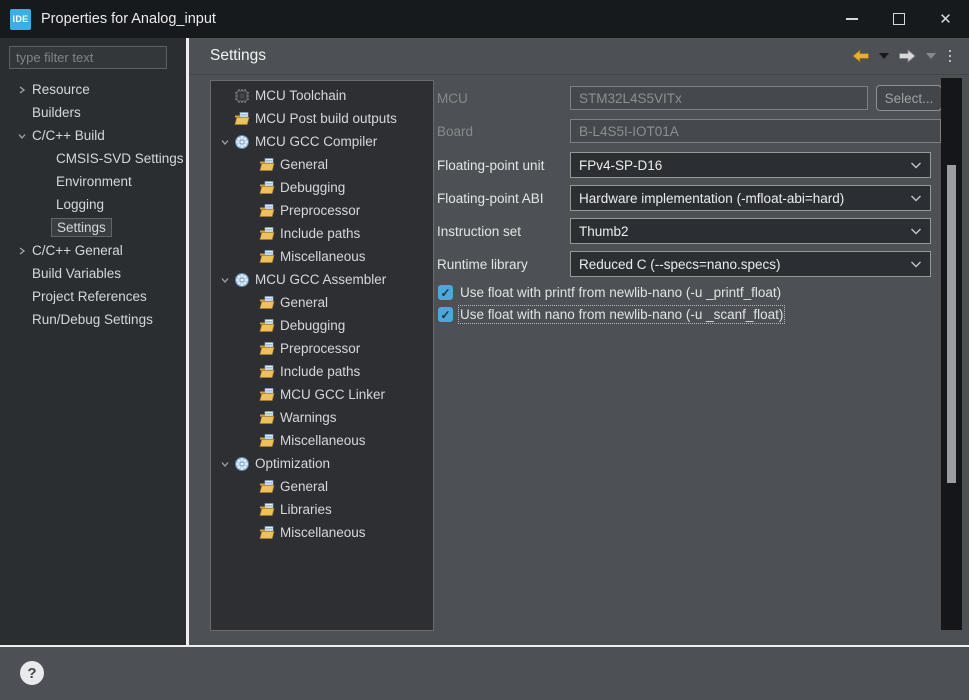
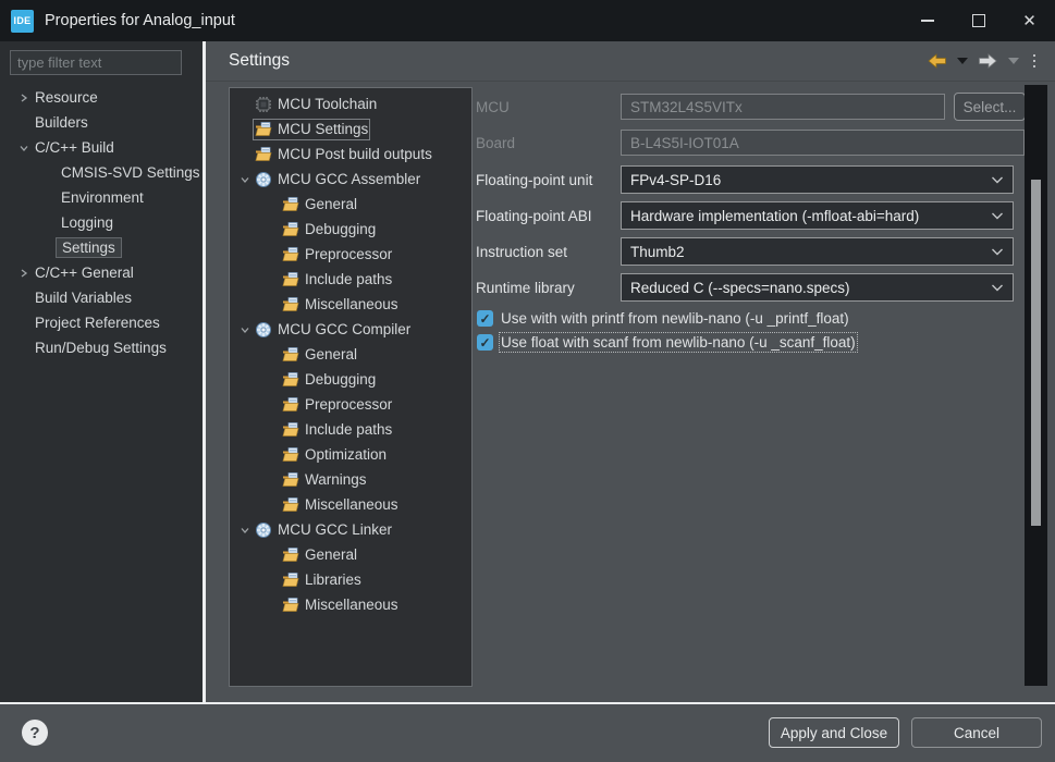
  IDE
  Properties for Analog_input
  type filter text
  Resource
  Builders
  C/C++ Build
  CMSIS-SVD Settings
  Environment
  Logging
  Settings
  C/C++ General
  Build Variables
  Project References
  Run/Debug Settings
  Settings
  MCU Toolchain
+ MCU Settings
  MCU Post build outputs
- MCU GCC Compiler
+ MCU GCC Assembler
  General
  Debugging
  Preprocessor
  Include paths
  Miscellaneous
- MCU GCC Assembler
+ MCU GCC Compiler
  General
  Debugging
  Preprocessor
  Include paths
- MCU GCC Linker
+ Optimization
  Warnings
  Miscellaneous
- Optimization
+ MCU GCC Linker
  General
  Libraries
  Miscellaneous
  MCU
  STM32L4S5VITx
  Select...
  Board
  B-L4S5I-IOT01A
  Floating-point unit
  FPv4-SP-D16
  Floating-point ABI
  Hardware implementation (-mfloat-abi=hard)
  Instruction set
  Thumb2
  Runtime library
  Reduced C (--specs=nano.specs)
- Use float with printf from newlib-nano (-u _printf_float)
+ Use with with printf from newlib-nano (-u _printf_float)
- Use float with nano from newlib-nano (-u _scanf_float)
+ Use float with scanf from newlib-nano (-u _scanf_float)
  ?
+ Apply and Close
+ Cancel
